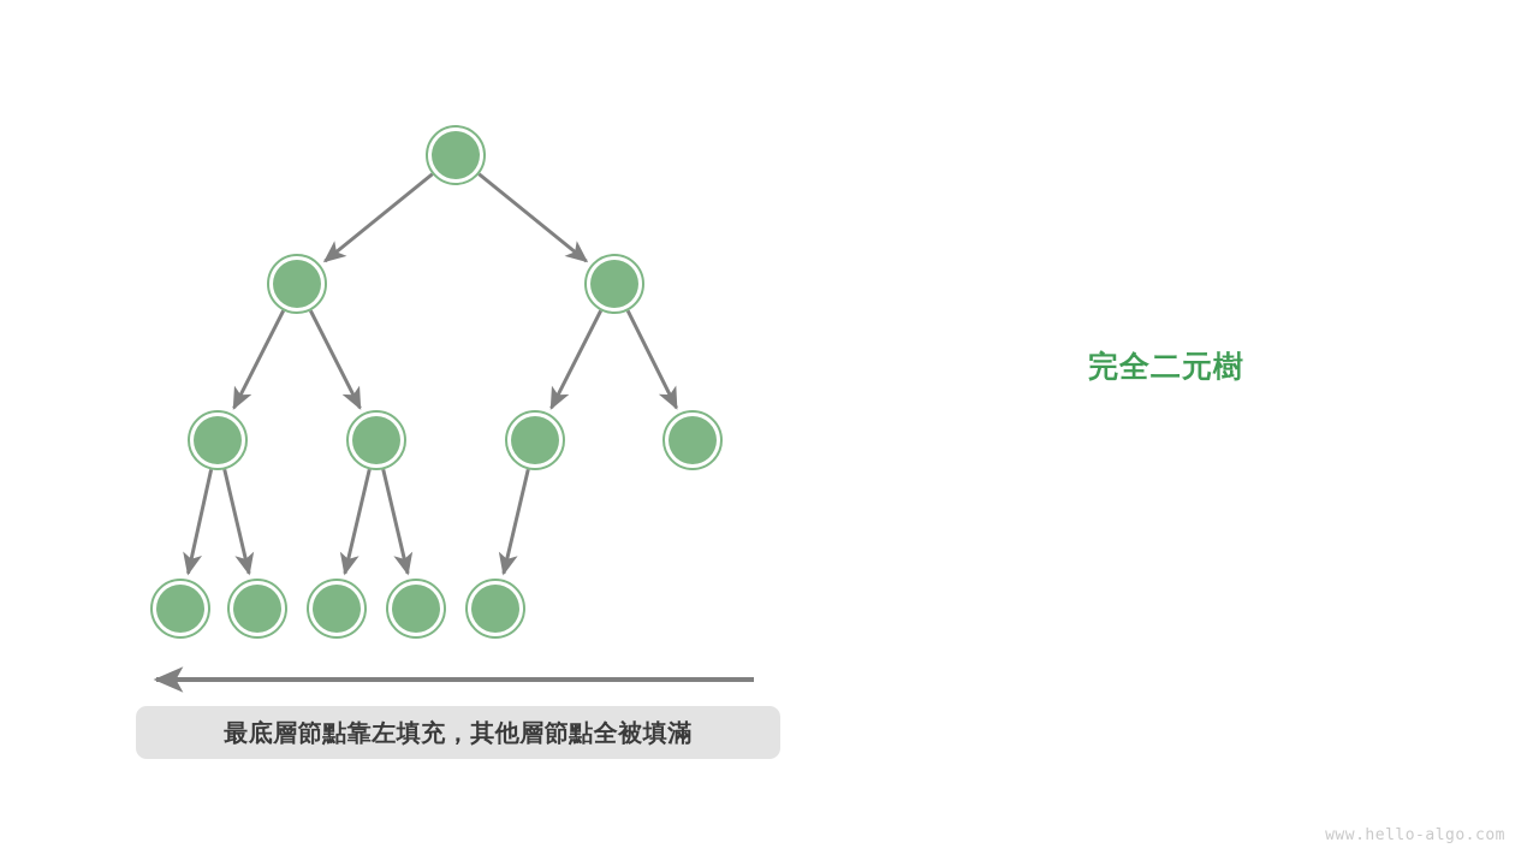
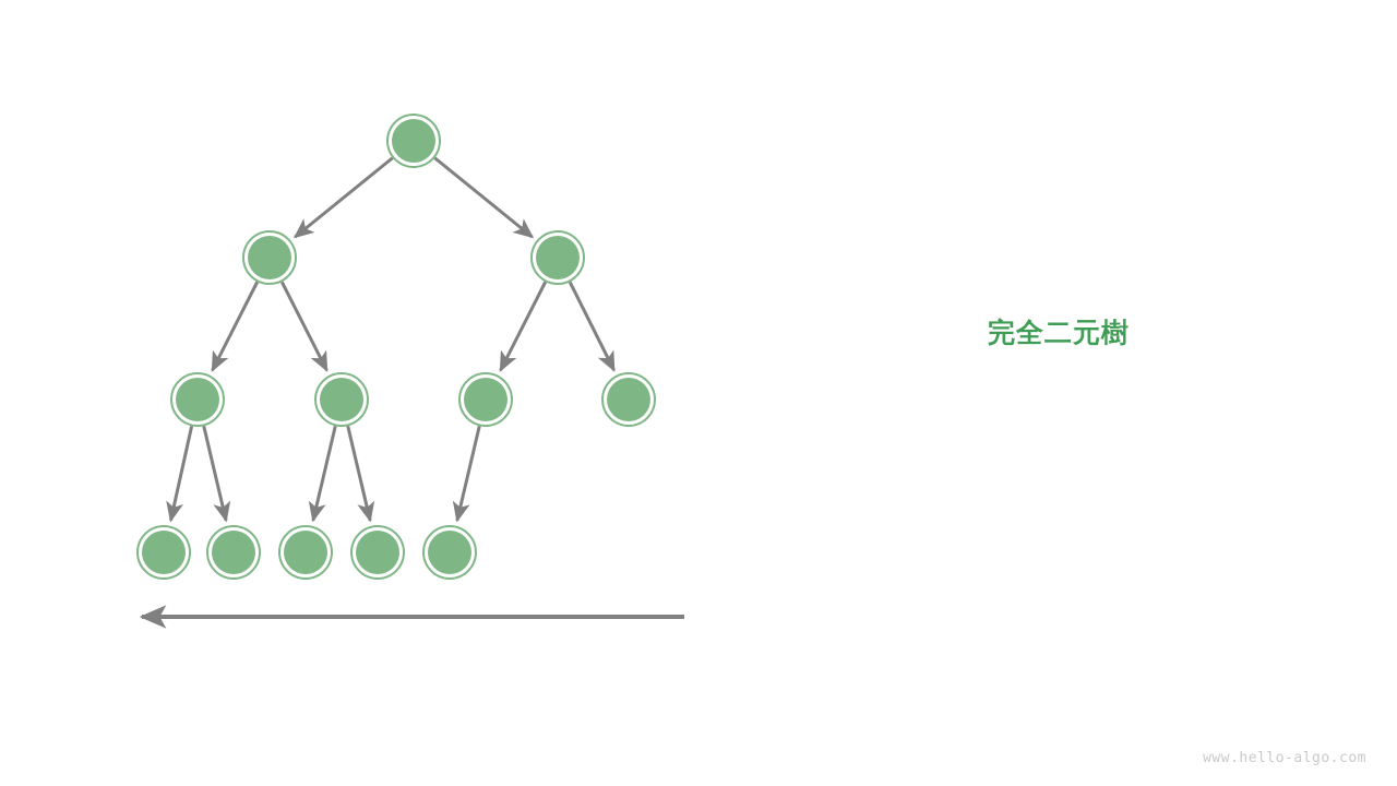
  完全二元樹
- 最底層節點靠左填充，其他層節點全被填滿
  www.hello-algo.com
